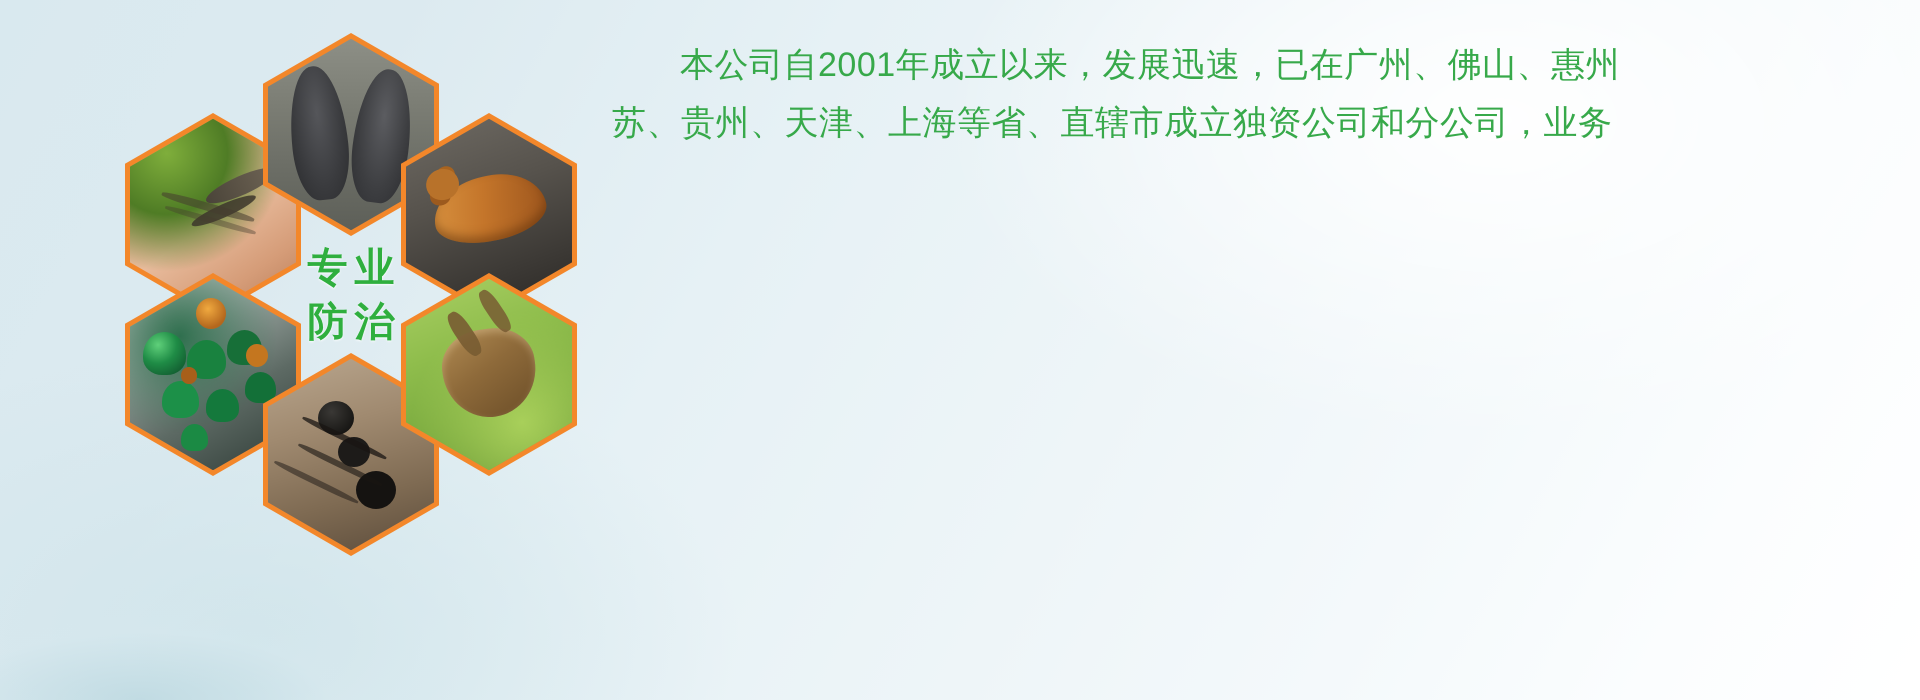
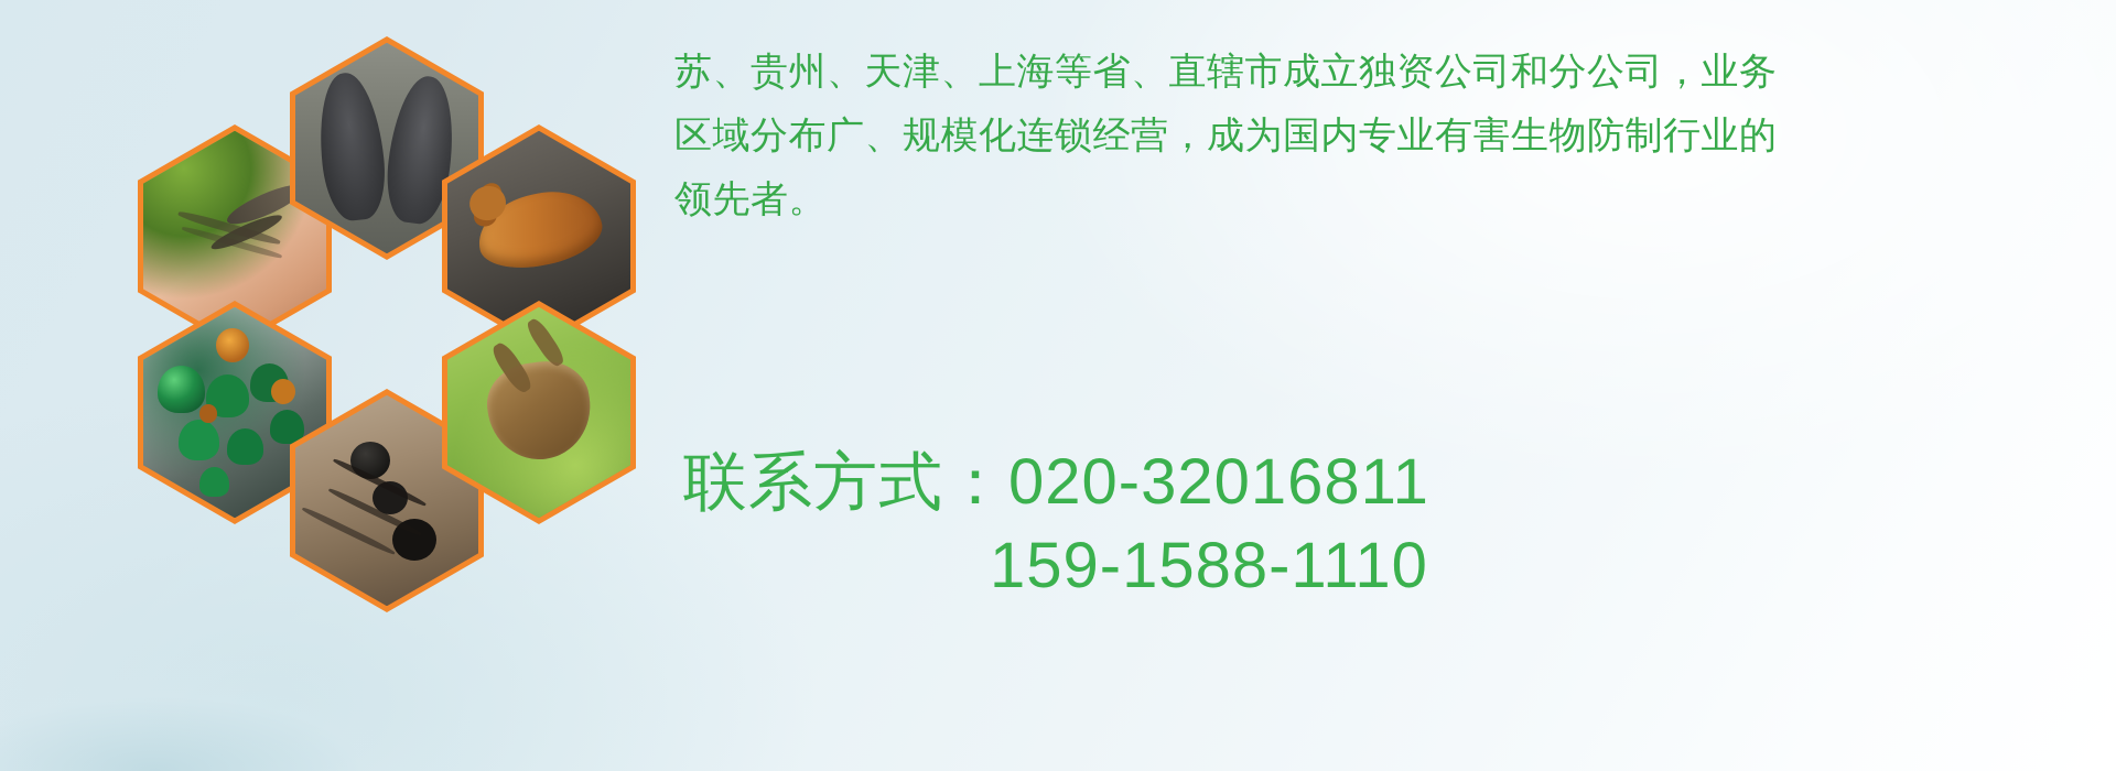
- 专业
- 防治
- 本公司自2001年成立以来，发展迅速，已在广州、佛山、惠州
  苏、贵州、天津、上海等省、直辖市成立独资公司和分公司，业务
+ 区域分布广、规模化连锁经营，成为国内专业有害生物防制行业的
+ 领先者。
+ 联系方式：020-32016811
+ 159-1588-1110
